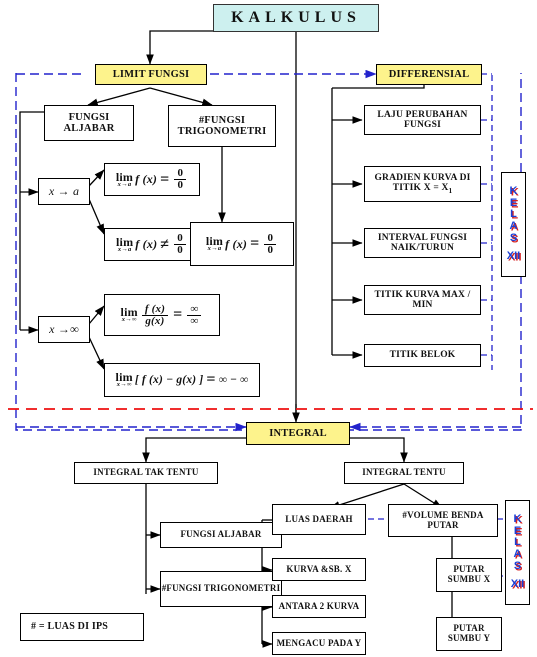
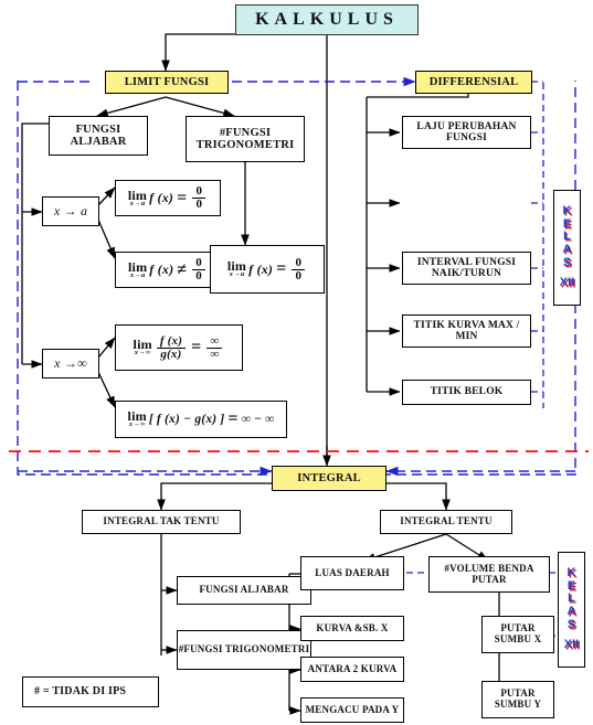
  KALKULUS
  LIMIT FUNGSI
  FUNGSI ALJABAR
  #FUNGSI TRIGONOMETRI
  x → a
  x →∞
  lim
  f (x)
  =
  0
  0
  lim
  f (x)
  ≠
  0
  0
  lim
  f (x)
  =
  0
  0
  lim
  f (x)
  g(x)
  =
  ∞
  ∞
  lim
  [ f (x) − g(x) ]
  =
  ∞ − ∞
  DIFFERENSIAL
  LAJU PERUBAHAN FUNGSI
- GRADIEN KURVA DI TITIK X = X1
  INTERVAL FUNGSI NAIK/TURUN
  TITIK KURVA MAX / MIN
  TITIK BELOK
  K
  E
  L
  A
  S
  XII
  INTEGRAL
  INTEGRAL TAK TENTU
  INTEGRAL TENTU
  FUNGSI ALJABAR
  #FUNGSI TRIGONOMETRI
  LUAS DAERAH
  #VOLUME BENDA PUTAR
  KURVA &SB. X
  ANTARA 2 KURVA
  MENGACU PADA Y
  PUTAR SUMBU X
  PUTAR SUMBU Y
  K
  E
  L
  A
  S
  XII
- # = LUAS DI IPS
+ # = TIDAK DI IPS
